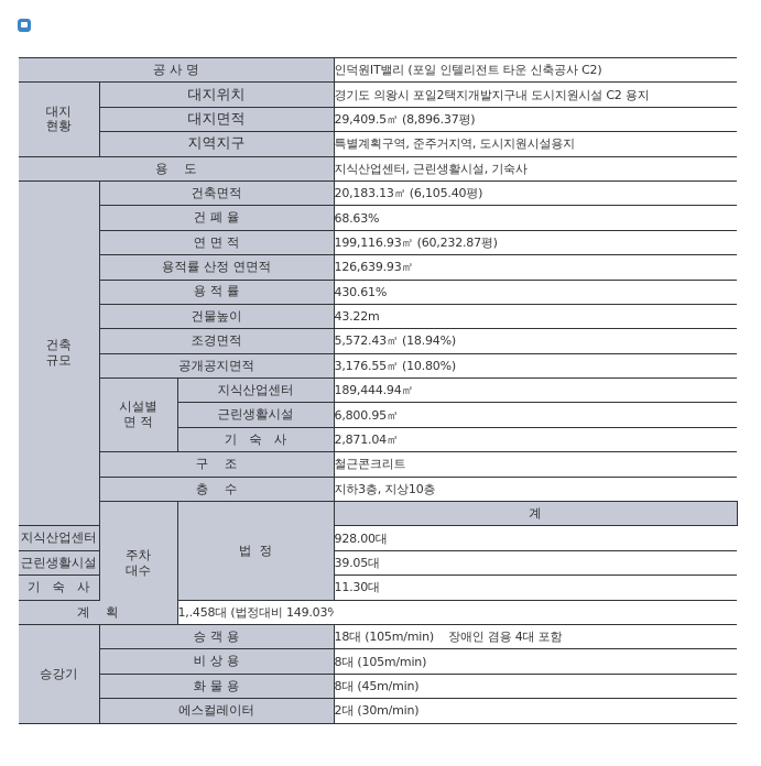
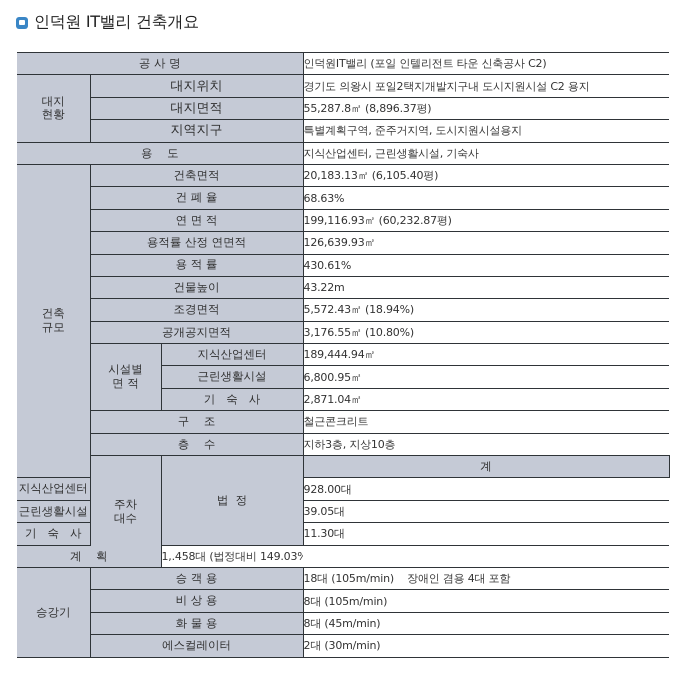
+ 인덕원 IT밸리 건축개요
  공 사 명	인덕원IT밸리 (포일 인텔리전트 타운 신축공사 C2)
  대지현황	대지위치	경기도 의왕시 포일2택지개발지구내 도시지원시설 C2 용지
- 대지면적	29,409.5㎡ (8,896.37평)
+ 대지면적	55,287.8㎡ (8,896.37평)
  지역지구	특별계획구역, 준주거지역, 도시지원시설용지
  용 도	지식산업센터, 근린생활시설, 기숙사
  건축규모	건축면적	20,183.13㎡ (6,105.40평)
  건 폐 율	68.63%
  연 면 적	199,116.93㎡ (60,232.87평)
  용적률 산정 연면적	126,639.93㎡
  용 적 률	430.61%
  건물높이	43.22m
  조경면적	5,572.43㎡ (18.94%)
  공개공지면적	3,176.55㎡ (10.80%)
  시설별면 적	지식산업센터	189,444.94㎡
  근린생활시설	6,800.95㎡
  기 숙 사	2,871.04㎡
  구 조	철근콘크리트
  층 수	지하3층, 지상10층
  지식산업센터	928.00대
  근린생활시설	39.05대
  기 숙 사	11.30대
  승강기	승 객 용	18대 (105m/min) 장애인 겸용 4대 포함
  비 상 용	8대 (105m/min)
  화 물 용	8대 (45m/min)
  에스컬레이터	2대 (30m/min)
